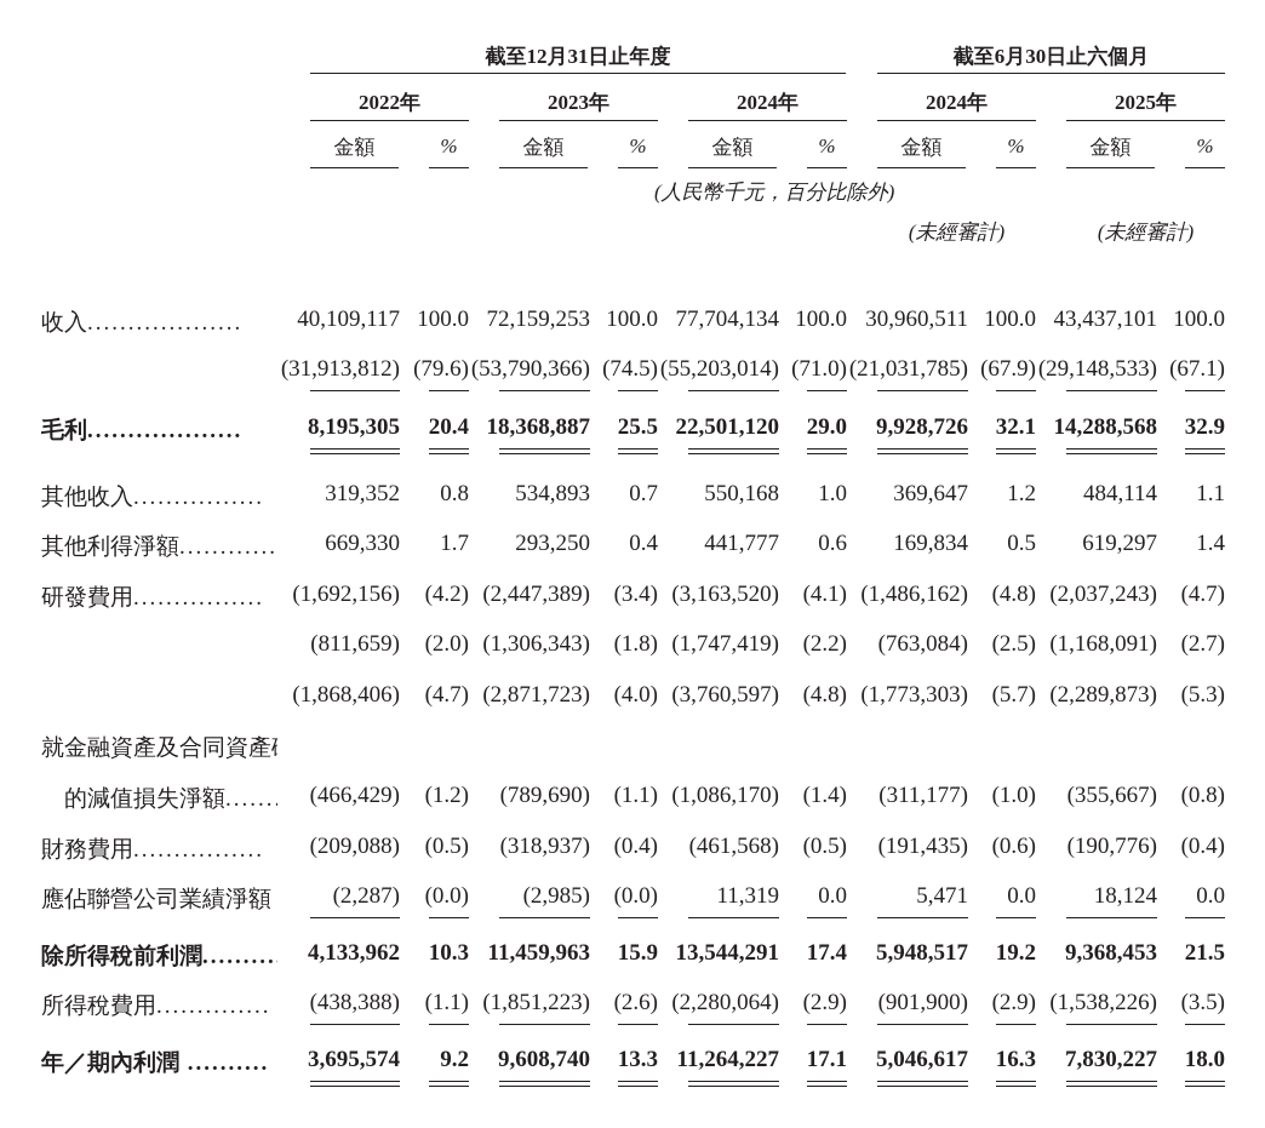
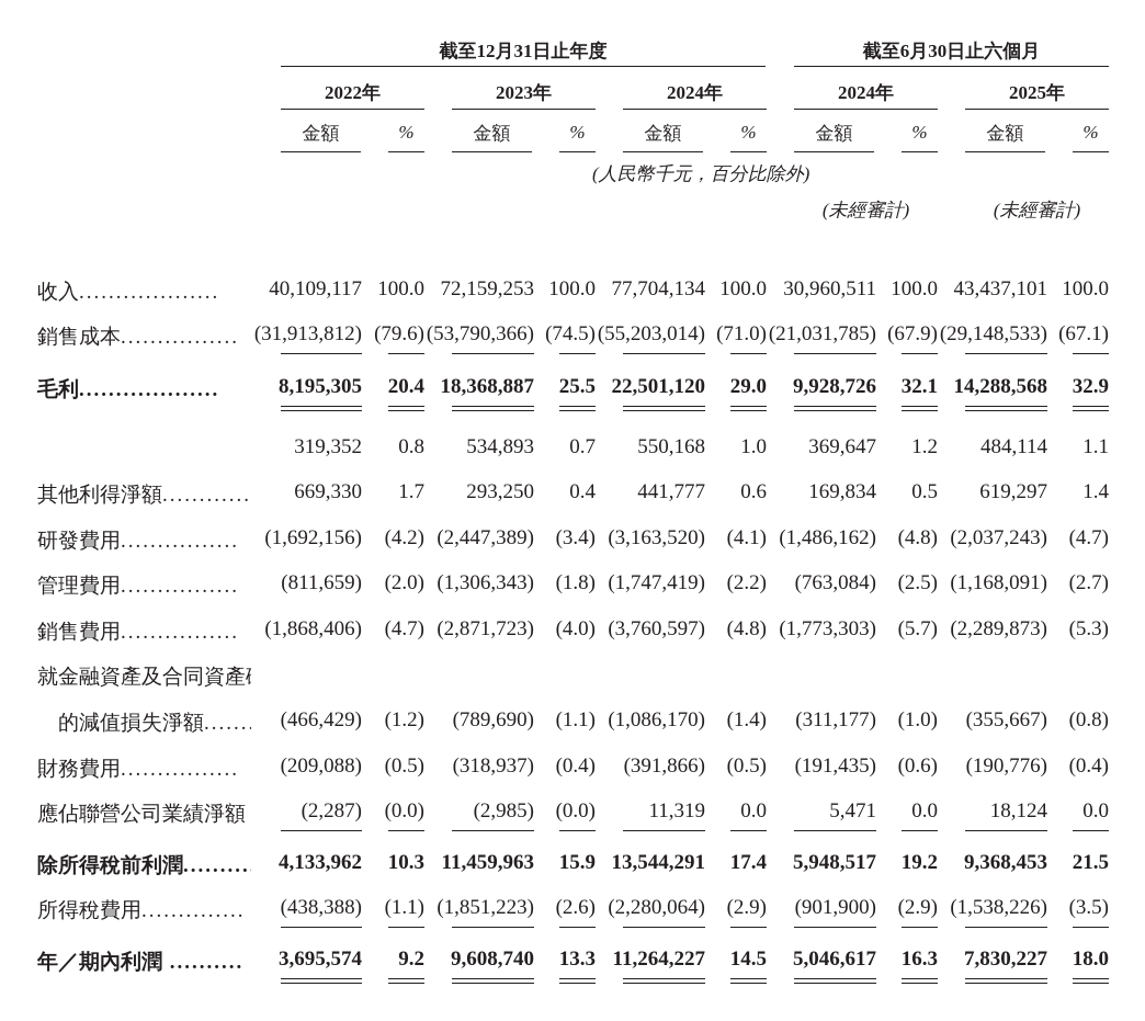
  截至12月31日止年度
  截至6月30日止六個月
  2022年
  2023年
  2024年
  2024年
  2025年
  金額
  %
  金額
  %
  金額
  %
  金額
  %
  金額
  %
  (人民幣千元，百分比除外)
  (未經審計)
  (未經審計)
  收入...................
  40,109,117
  100.0
  72,159,253
  100.0
  77,704,134
  100.0
  30,960,511
  100.0
  43,437,101
  100.0
+ 銷售成本................
  (31,913,812)
  (79.6)
  (53,790,366)
  (74.5)
  (55,203,014)
  (71.0)
  (21,031,785)
  (67.9)
  (29,148,533)
  (67.1)
  毛利...................
  8,195,305
  20.4
  18,368,887
  25.5
  22,501,120
  29.0
  9,928,726
  32.1
  14,288,568
  32.9
- 其他收入................
  319,352
  0.8
  534,893
  0.7
  550,168
  1.0
  369,647
  1.2
  484,114
  1.1
  其他利得淨額............
  669,330
  1.7
  293,250
  0.4
  441,777
  0.6
  169,834
  0.5
  619,297
  1.4
  研發費用................
  (1,692,156)
  (4.2)
  (2,447,389)
  (3.4)
  (3,163,520)
  (4.1)
  (1,486,162)
  (4.8)
  (2,037,243)
  (4.7)
+ 管理費用................
  (811,659)
  (2.0)
  (1,306,343)
  (1.8)
  (1,747,419)
  (2.2)
  (763,084)
  (2.5)
  (1,168,091)
  (2.7)
+ 銷售費用................
  (1,868,406)
  (4.7)
  (2,871,723)
  (4.0)
  (3,760,597)
  (4.8)
  (1,773,303)
  (5.7)
  (2,289,873)
  (5.3)
  就金融資產及合同資產
  的減值損失淨額......
  (466,429)
  (1.2)
  (789,690)
  (1.1)
  (1,086,170)
  (1.4)
  (311,177)
  (1.0)
  (355,667)
  (0.8)
  財務費用................
  (209,088)
  (0.5)
  (318,937)
  (0.4)
- (461,568)
+ (391,866)
  (0.5)
  (191,435)
  (0.6)
  (190,776)
  (0.4)
  應佔聯營公司業績淨額
  (2,287)
  (0.0)
  (2,985)
  (0.0)
  11,319
  0.0
  5,471
  0.0
  18,124
  0.0
  除所得稅前利潤.........
  4,133,962
  10.3
  11,459,963
  15.9
  13,544,291
  17.4
  5,948,517
  19.2
  9,368,453
  21.5
  所得稅費用..............
  (438,388)
  (1.1)
  (1,851,223)
  (2.6)
  (2,280,064)
  (2.9)
  (901,900)
  (2.9)
  (1,538,226)
  (3.5)
  年／期內利潤 ..........
  3,695,574
  9.2
  9,608,740
  13.3
  11,264,227
- 17.1
+ 14.5
  5,046,617
  16.3
  7,830,227
  18.0
